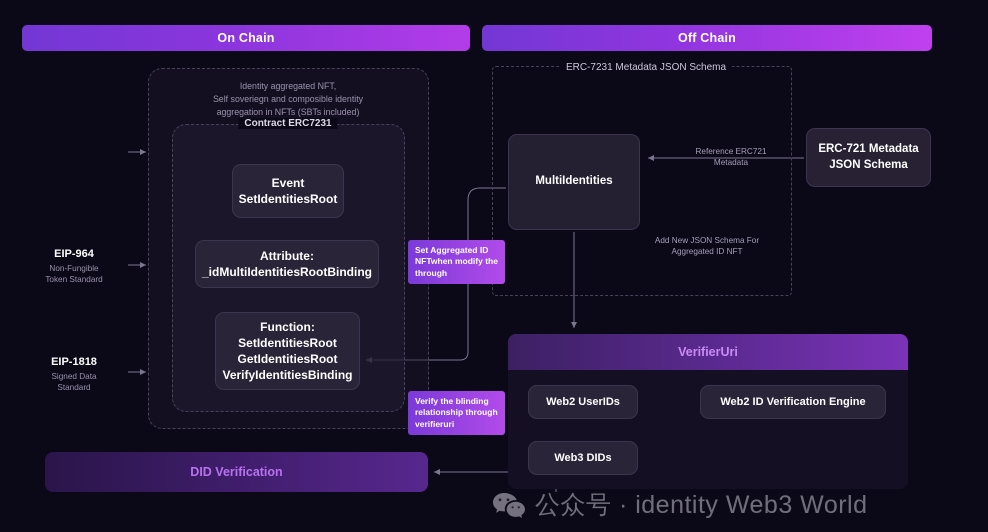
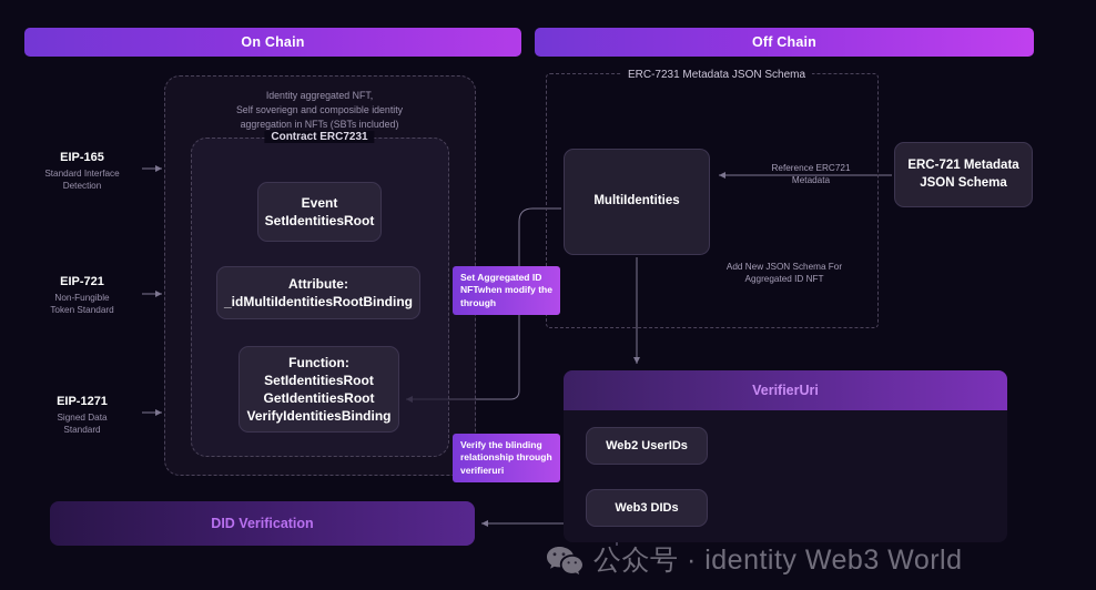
  On Chain
  Off Chain
  Identity aggregated NFT,
  Self soveriegn and composible identity
  aggregation in NFTs (SBTs included)
  Contract ERC7231
  Event
  SetIdentitiesRoot
  Attribute:
  _idMultiIdentitiesRootBinding
  Function:
  SetIdentitiesRoot
  GetIdentitiesRoot
  VerifyIdentitiesBinding
+ EIP-165
+ Standard Interface
+ Detection
- EIP-964
+ EIP-721
  Non-Fungible
  Token Standard
- EIP-1818
+ EIP-1271
  Signed Data
  Standard
  ERC-7231 Metadata JSON Schema
  MultiIdentities
  ERC-721 Metadata
  JSON Schema
  Reference ERC721
  Metadata
  Add New JSON Schema For
  Aggregated ID NFT
  Set Aggregated ID NFTwhen modify the through
  Verify the blinding relationship through verifieruri
  VerifierUri
  Web2 UserIDs
- Web2 ID Verification Engine
  Web3 DIDs
  DID Verification
  公众号 · identity Web3 World
